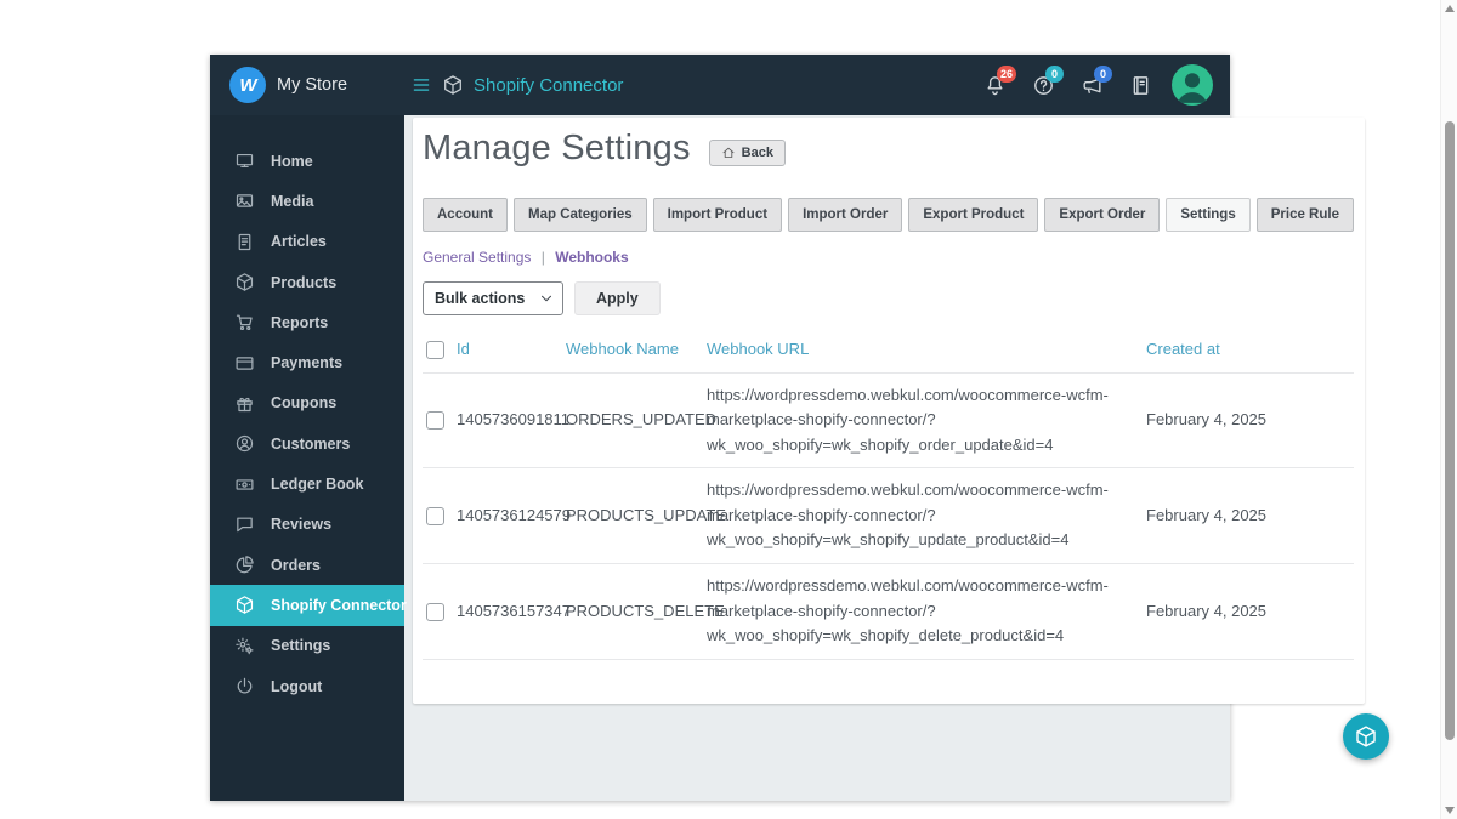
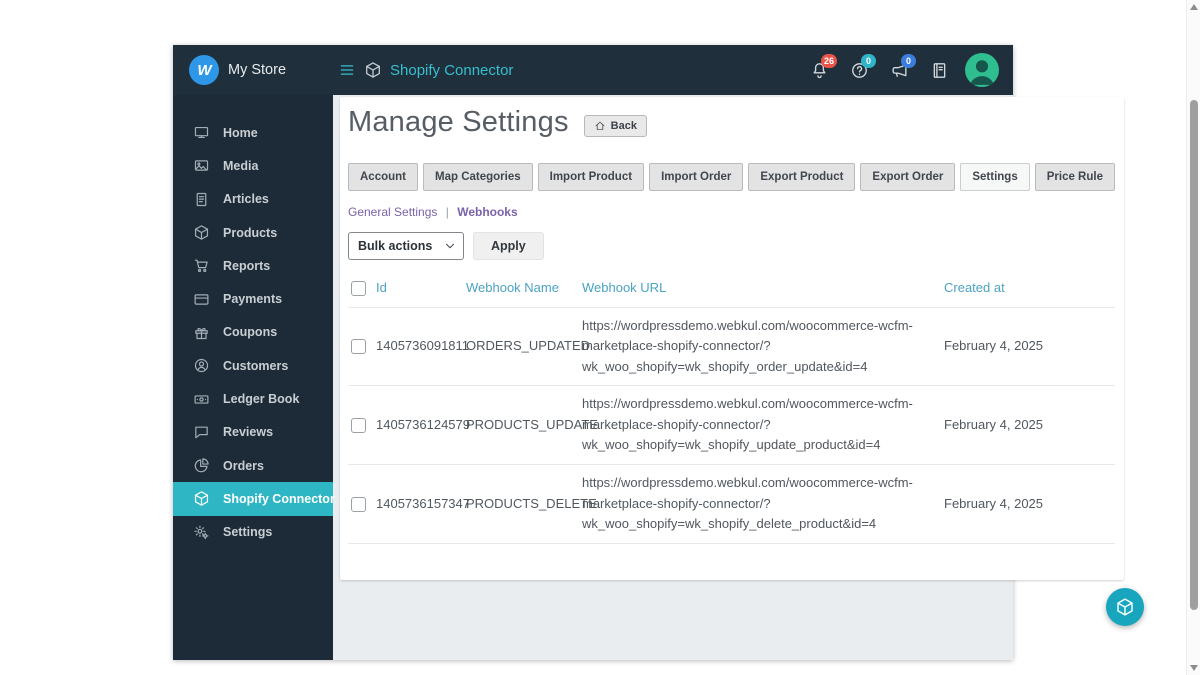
  W
  My Store
  Shopify Connector
  26
  0
  0
  Home
  Media
  Articles
  Products
  Reports
  Payments
  Coupons
  Customers
  Ledger Book
  Reviews
  Orders
  Shopify Connector
  Settings
- Logout
  Manage Settings
  Back
  Account
  Map Categories
  Import Product
  Import Order
  Export Product
  Export Order
  Settings
  Price Rule
  General Settings | Webhooks
  Bulk actions
  Apply
  	Id	Webhook Name	Webhook URL	Created at
  	1405736091811	ORDERS_UPDATE	https://wordpressdemo.webkul.com/woocommerce-wcfm-marketplace-shopify-connector/?wk_woo_shopify=wk_shopify_order_update&id=4	February 4, 2025
  	140573612457	PRODUCTS_UPDA	https://wordpressdemo.webkul.com/woocommerce-wcfm-marketplace-shopify-connector/?wk_woo_shopify=wk_shopify_update_product&id=4	February 4, 2025
  	140573615734	PRODUCTS_DELE	https://wordpressdemo.webkul.com/woocommerce-wcfm-marketplace-shopify-connector/?wk_woo_shopify=wk_shopify_delete_product&id=4	February 4, 2025
